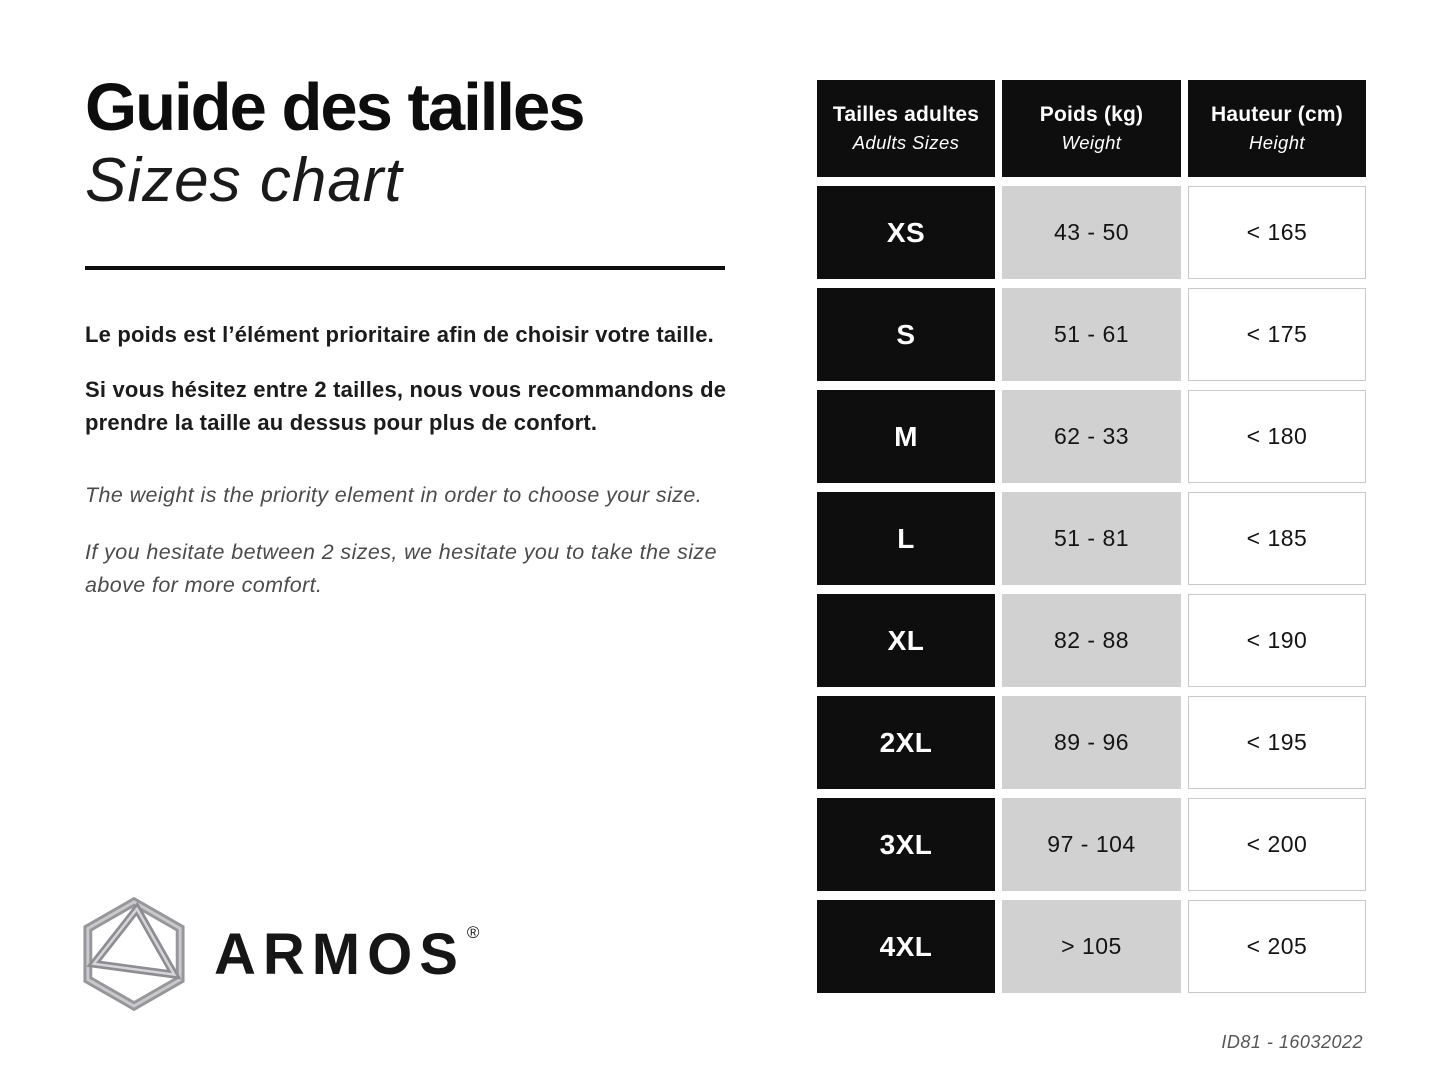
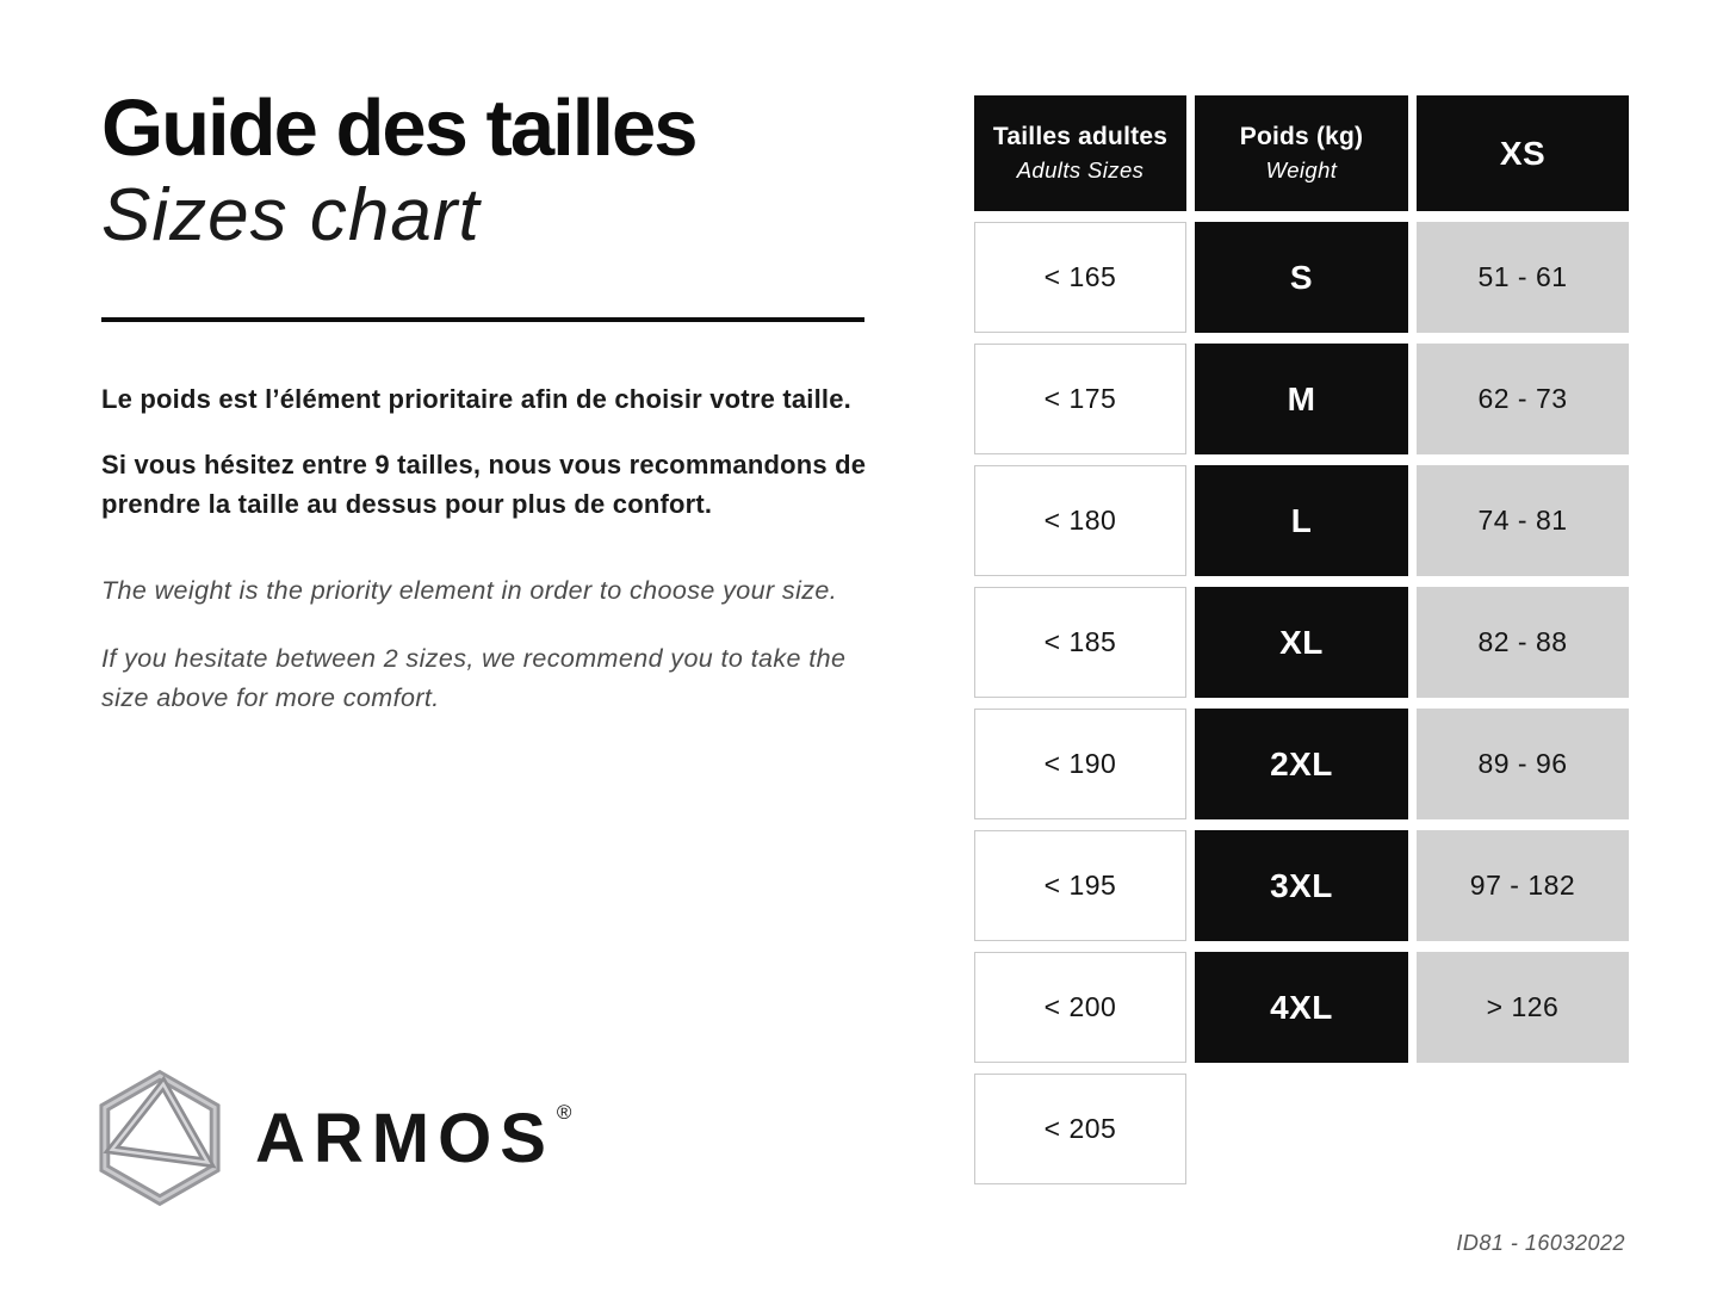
  Guide des tailles
  Sizes chart
  Le poids est l’élément prioritaire afin de choisir votre taille.
- Si vous hésitez entre 2 tailles, nous vous recommandons de prendre la taille au dessus pour plus de confort.
+ Si vous hésitez entre 9 tailles, nous vous recommandons de prendre la taille au dessus pour plus de confort.
  The weight is the priority element in order to choose your size.
- If you hesitate between 2 sizes, we hesitate you to take the size above for more comfort.
+ If you hesitate between 2 sizes, we recommend you to take the size above for more comfort.
  ARMOS
  ®
  Tailles adultes
  Adults Sizes
  Poids (kg)
  Weight
- Hauteur (cm)
- Height
  XS
- 43 - 50
  < 165
  S
  51 - 61
  < 175
  M
- 62 - 33
+ 62 - 73
  < 180
  L
- 51 - 81
+ 74 - 81
  < 185
  XL
  82 - 88
  < 190
  2XL
  89 - 96
  < 195
  3XL
- 97 - 104
+ 97 - 182
  < 200
  4XL
- > 105
+ > 126
  < 205
  ID81 - 16032022
